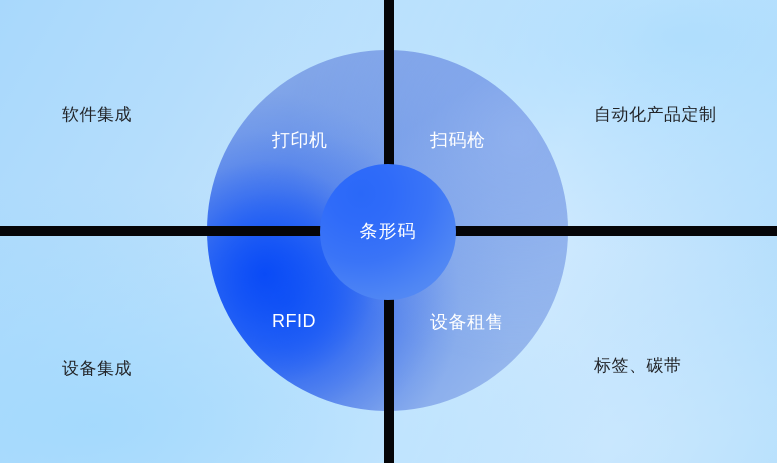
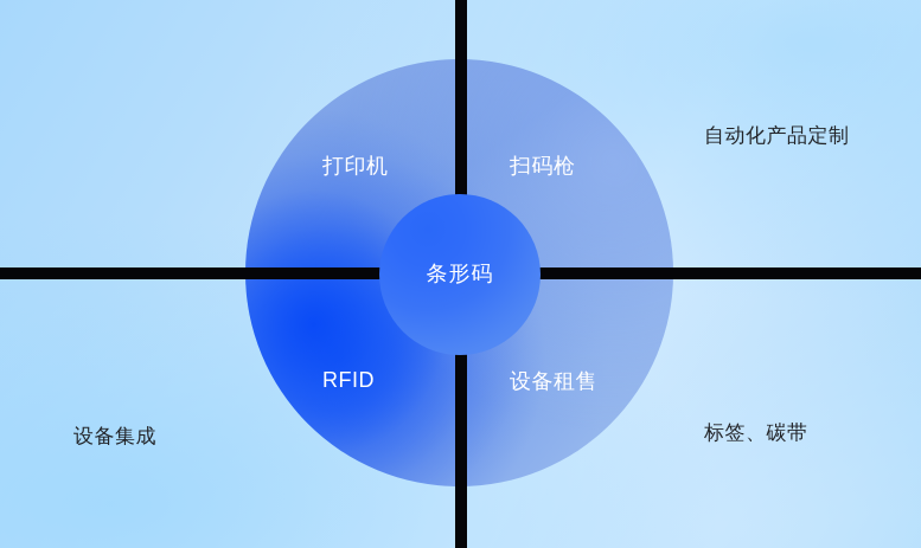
  条形码
  打印机
  扫码枪
  RFID
  设备租售
- 软件集成
  自动化产品定制
  设备集成
  标签、碳带
